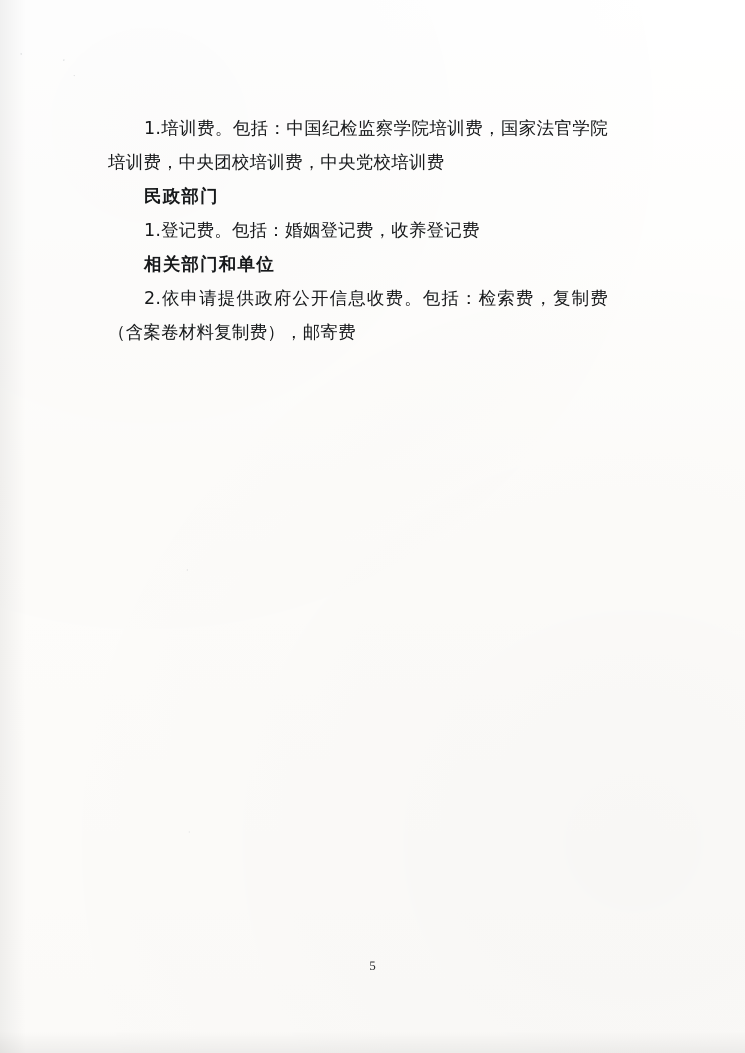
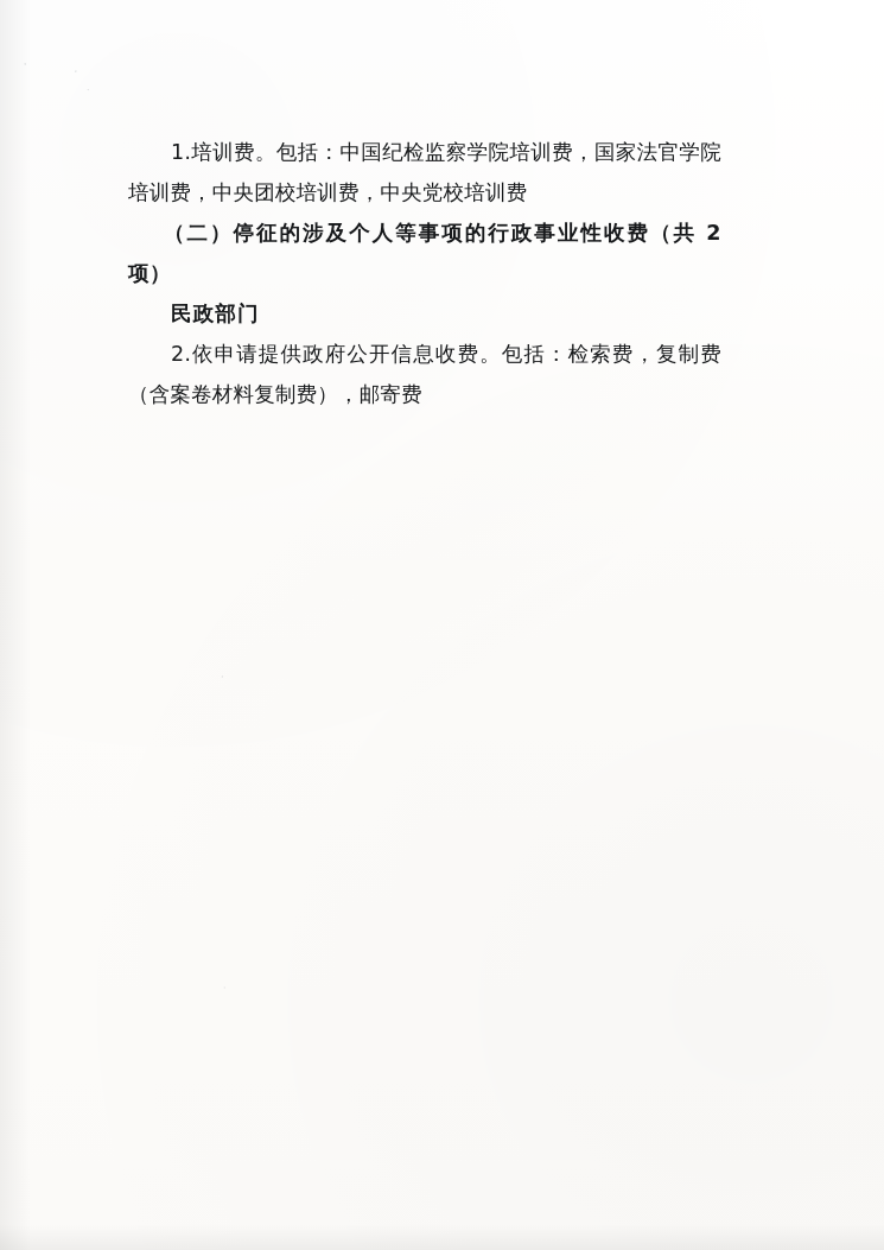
  1.培训费。包括：中国纪检监察学院培训费，国家法官学院培训费，中央团校培训费，中央党校培训费
+ （二）停征的涉及个人等事项的行政事业性收费（共 2 项）
  民政部门
- 1.登记费。包括：婚姻登记费，收养登记费
- 相关部门和单位
  2.依申请提供政府公开信息收费。包括：检索费，复制费（含案卷材料复制费），邮寄费
- 5
